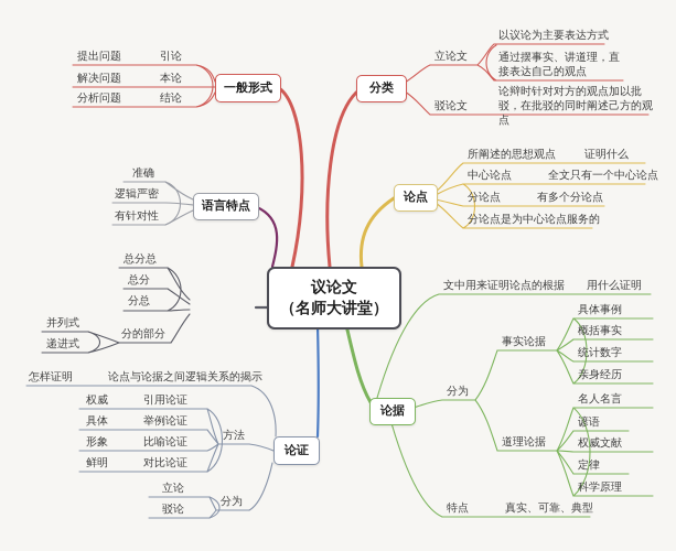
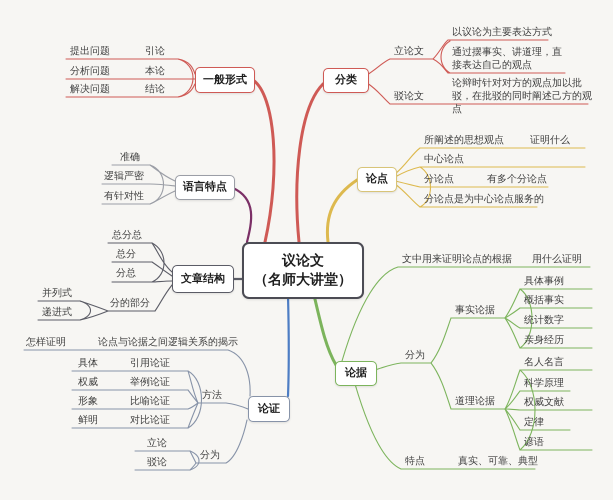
  议论文
  （名师大讲堂）
  一般形式
  提出问题
  引论
- 解决问题
+ 分析问题
  本论
- 分析问题
+ 解决问题
  结论
  分类
  立论文
  以议论为主要表达方式
  通过摆事实、讲道理，直接表达自己的观点
  驳论文
  论辩时针对对方的观点加以批驳，在批驳的同时阐述己方的观点
  论点
  所阐述的思想观点
  证明什么
  中心论点
- 全文只有一个中心论点
  分论点
  有多个分论点
  分论点是为中心论点服务的
  语言特点
  准确
  逻辑严密
  有针对性
+ 文章结构
  总分总
  总分
  分总
  分的部分
  并列式
  递进式
  论证
  怎样证明
  论点与论据之间逻辑关系的揭示
  方法
- 权威
+ 具体
  引用论证
- 具体
+ 权威
  举例论证
  形象
  比喻论证
  鲜明
  对比论证
  分为
  立论
  驳论
  论据
  文中用来证明论点的根据
  用什么证明
  分为
  事实论据
  具体事例
  概括事实
  统计数字
  亲身经历
  道理论据
  名人名言
- 谚语
+ 科学原理
  权威文献
  定律
- 科学原理
+ 谚语
  特点
  真实、可靠、典型
